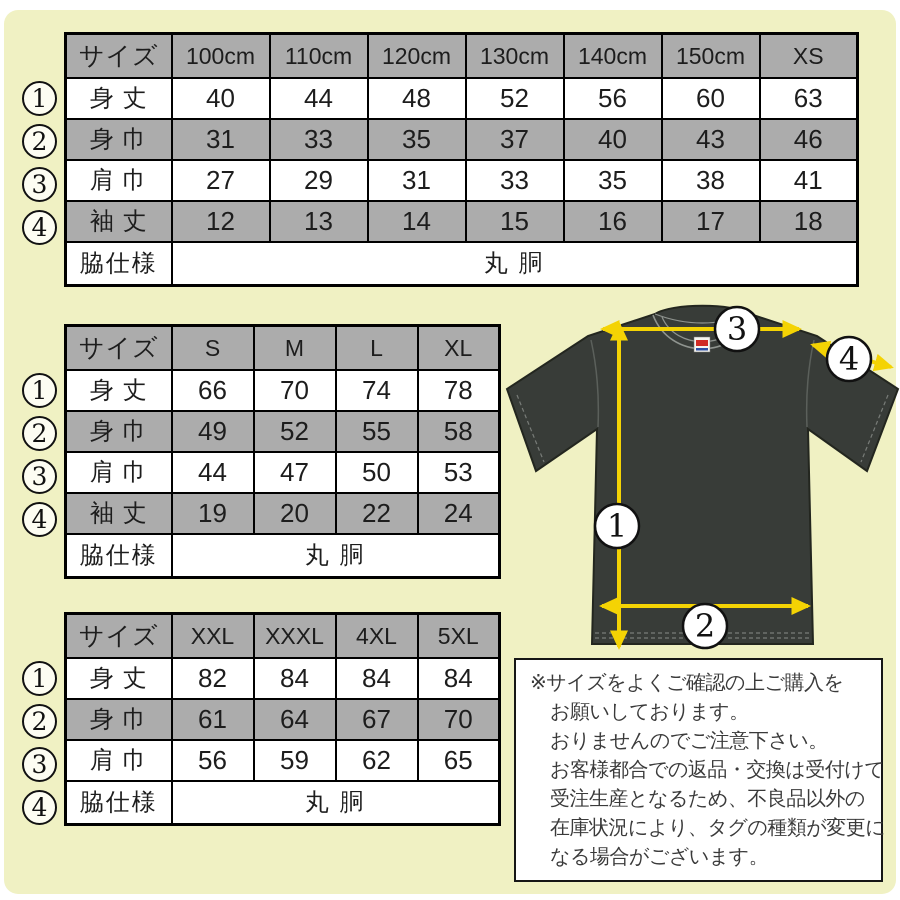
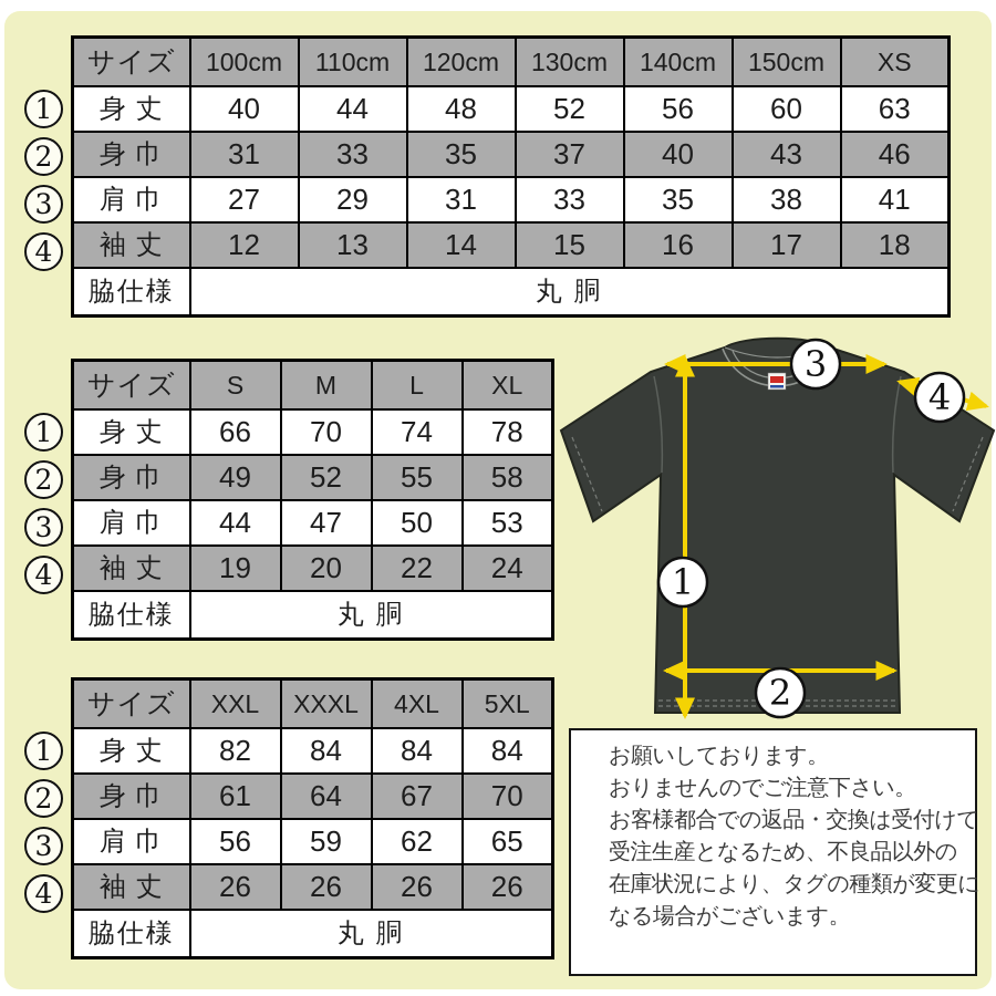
  サイズ	100cm	110cm	120cm	130cm	140cm	150cm	XS
  身 丈	40	44	48	52	56	60	63
  身 巾	31	33	35	37	40	43	46
  肩 巾	27	29	31	33	35	38	41
  袖 丈	12	13	14	15	16	17	18
  脇仕様	丸 胴
  サイズ	S	M	L	XL
  身 丈	66	70	74	78
  身 巾	49	52	55	58
  肩 巾	44	47	50	53
  袖 丈	19	20	22	24
  脇仕様	丸 胴
  サイズ	XXL	XXXL	4XL	5XL
  身 丈	82	84	84	84
  身 巾	61	64	67	70
  肩 巾	56	59	62	65
+ 袖 丈	26	26	26	26
  脇仕様	丸 胴
  1
  2
  3
  4
  1
  2
  3
  4
  1
  2
  3
  4
  3
  4
  1
  2
- ※サイズをよくご確認の上ご購入を
  お願いしております。
  おりませんのでご注意下さい。
  お客様都合での返品・交換は受付けて
  受注生産となるため、不良品以外の
  在庫状況により、タグの種類が変更に
  なる場合がございます。
